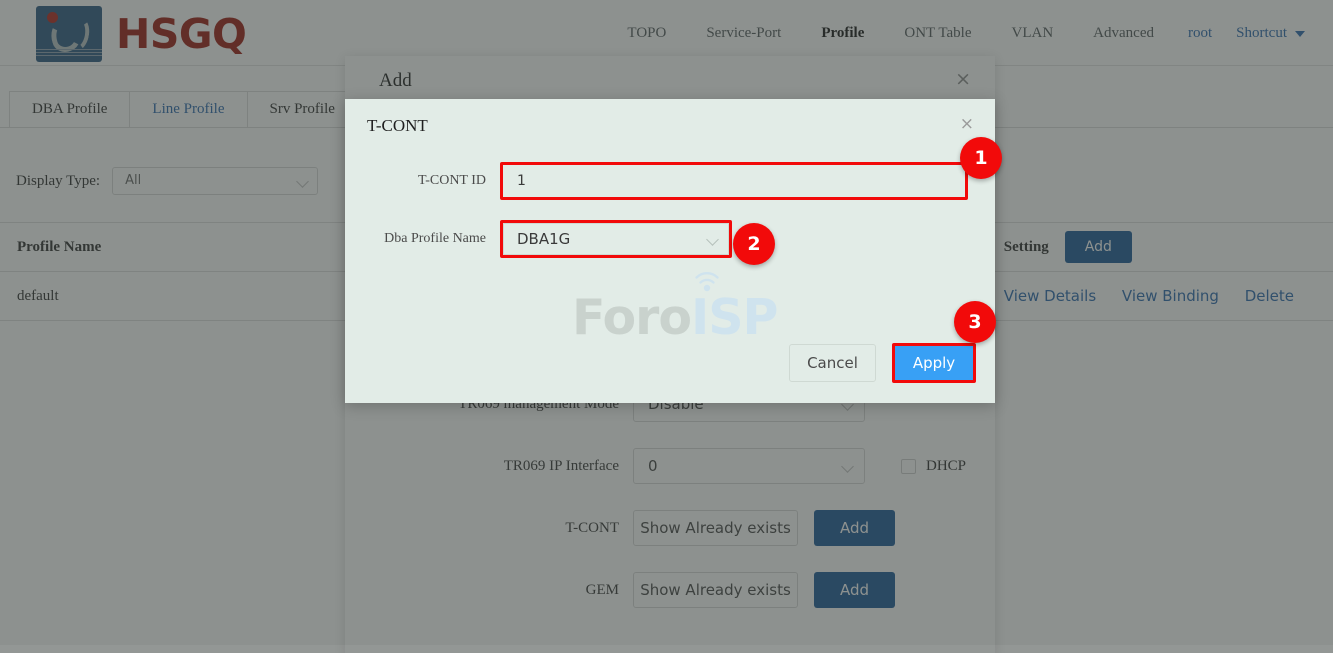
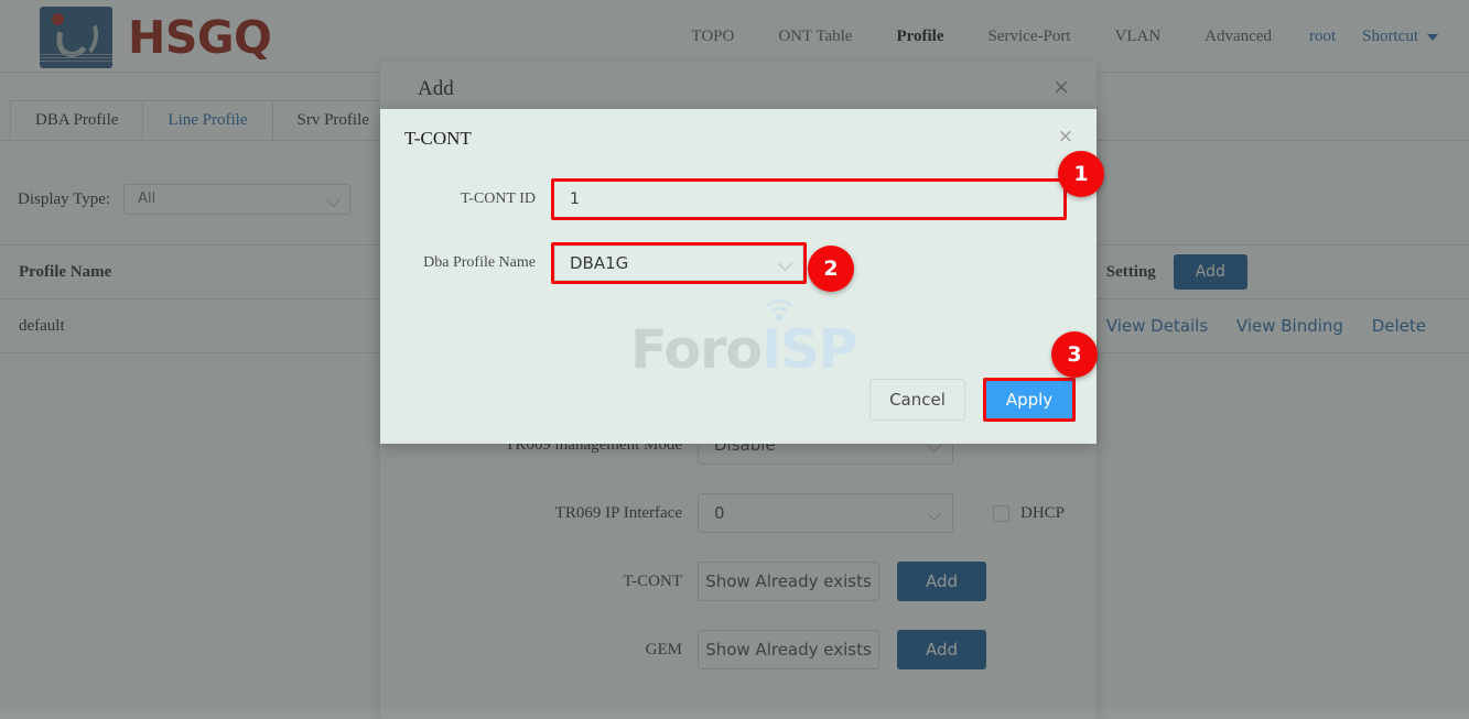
  HSGQ
  TOPO
- Service-Port
+ ONT Table
  Profile
- ONT Table
+ Service-Port
  VLAN
  Advanced
  root
  Shortcut
  DBA Profile
  Line Profile
  Srv Profile
  Display Type:
  All
  Profile Name	Setting Add
  default	View Details View Binding Delete
  Add
  ×
  TR069 management Mode
  Disable
  TR069 IP Interface
  0
  DHCP
  T-CONT
  Show Already exists
  Add
  GEM
  Show Already exists
  Add
  T-CONT
  ×
  T-CONT ID
  1
  Dba Profile Name
  DBA1G
  Cancel
  Apply
  Foro
  1
  2
  3
